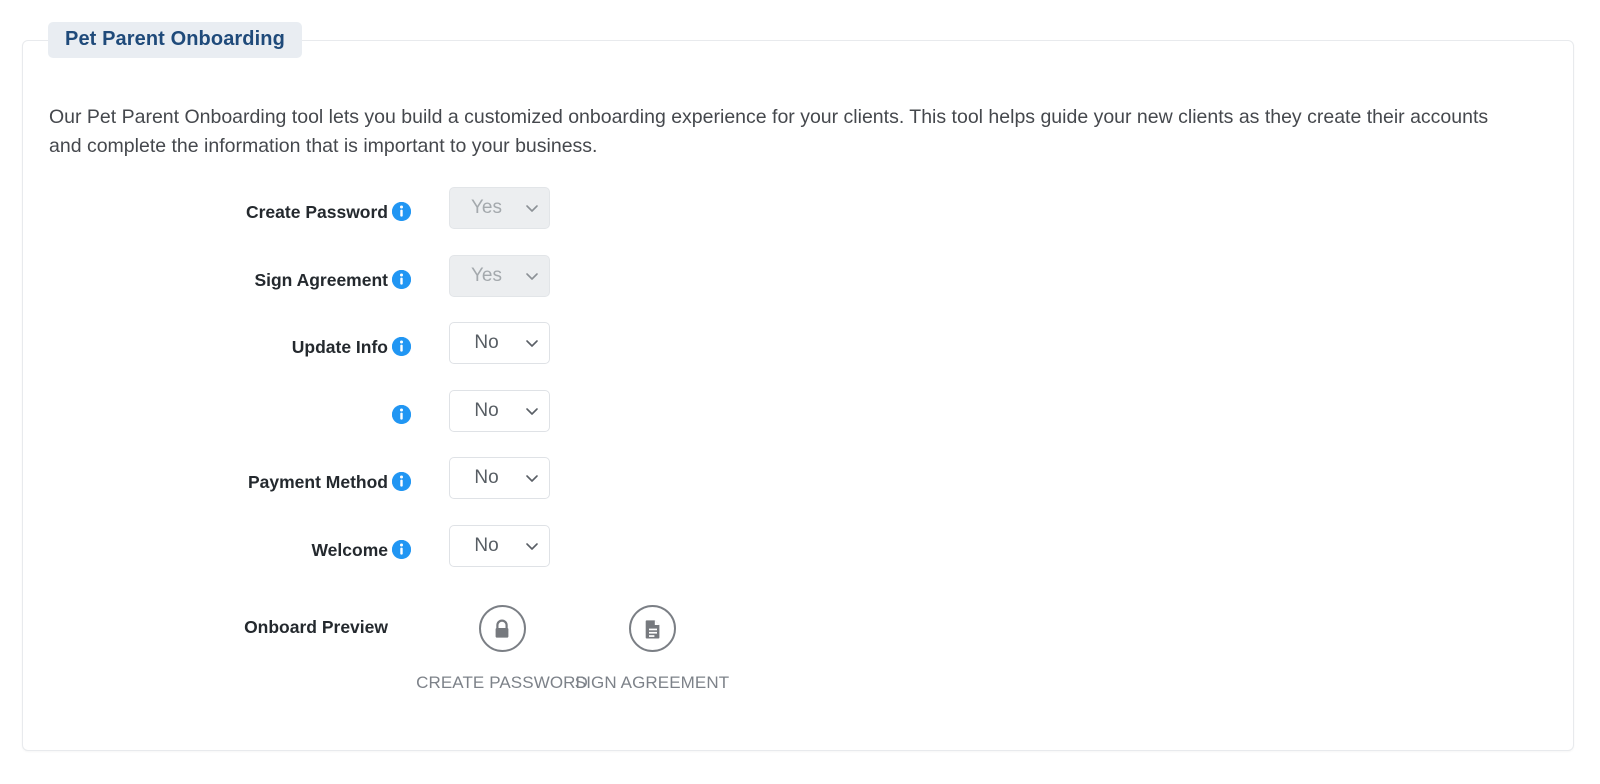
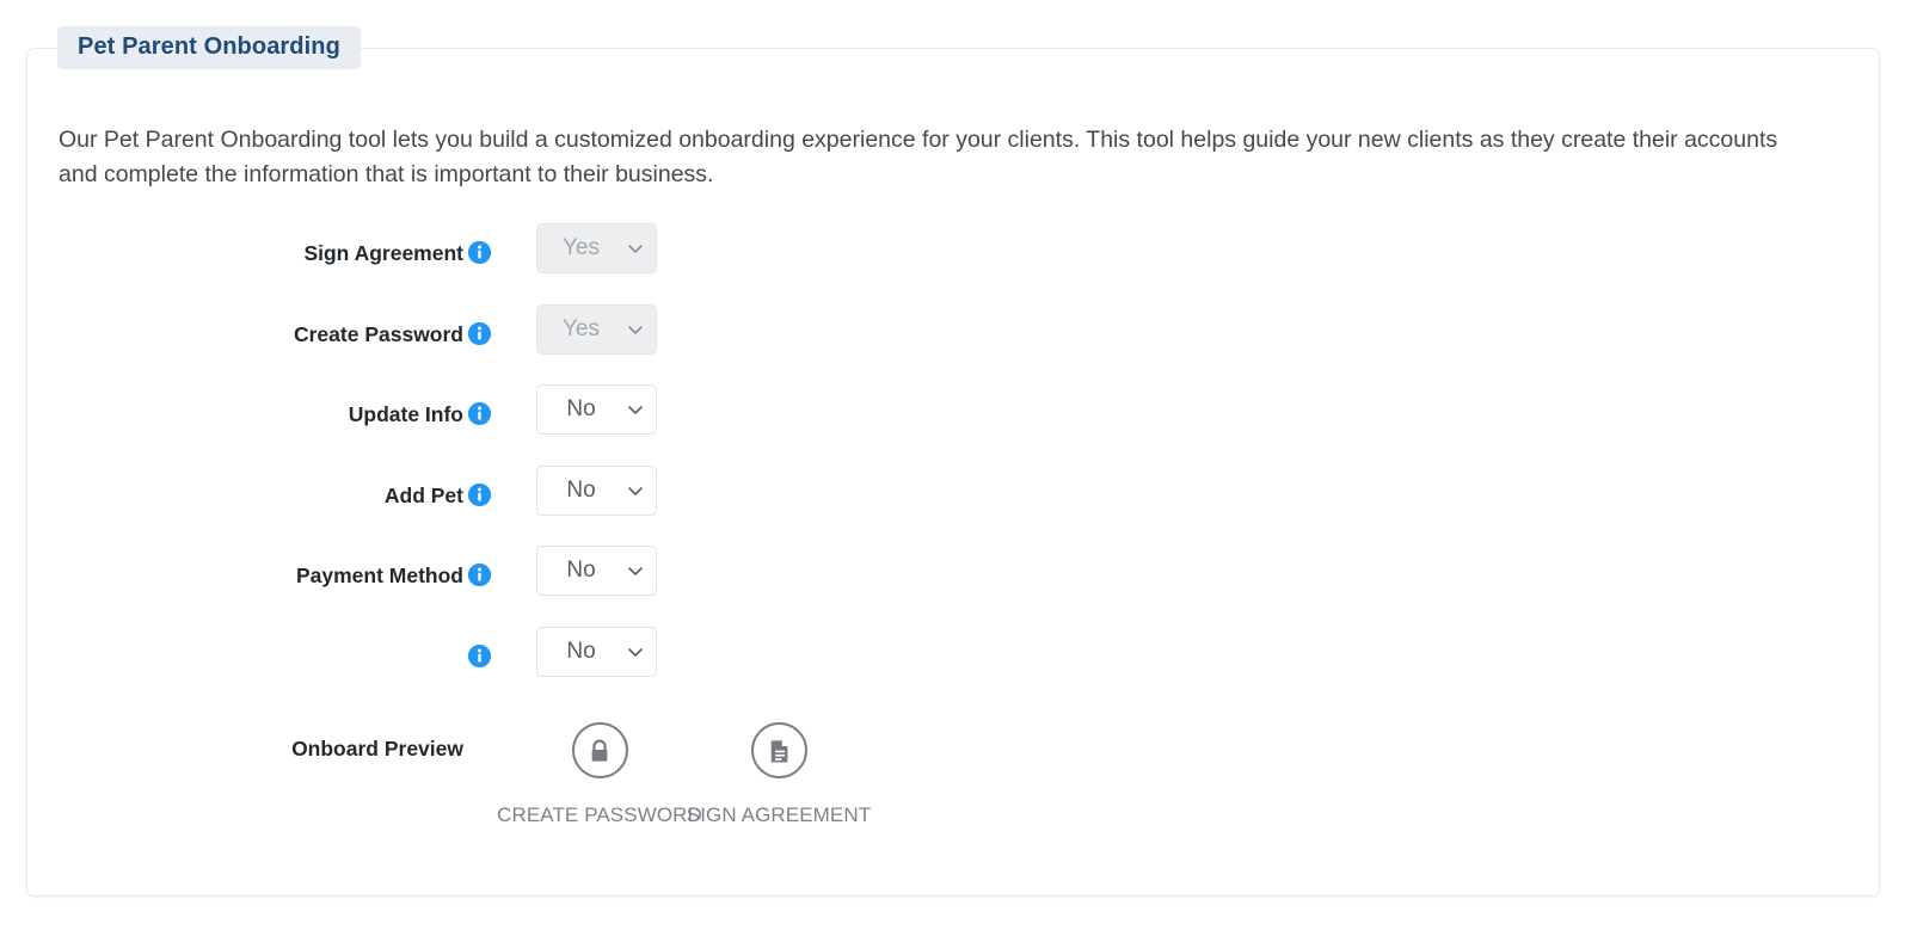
  Pet Parent Onboarding
- Our Pet Parent Onboarding tool lets you build a customized onboarding experience for your clients. This tool helps guide your new clients as they create their accounts and complete the information that is important to your business.
+ Our Pet Parent Onboarding tool lets you build a customized onboarding experience for your clients. This tool helps guide your new clients as they create their accounts and complete the information that is important to their business.
- Create Password
+ Sign Agreement
  Yes
- Sign Agreement
+ Create Password
  Yes
  Update Info
  No
+ Add Pet
  No
  Payment Method
  No
- Welcome
  No
  Onboard Preview
  CREATE PASSWORD
  SIGN AGREEMENT
